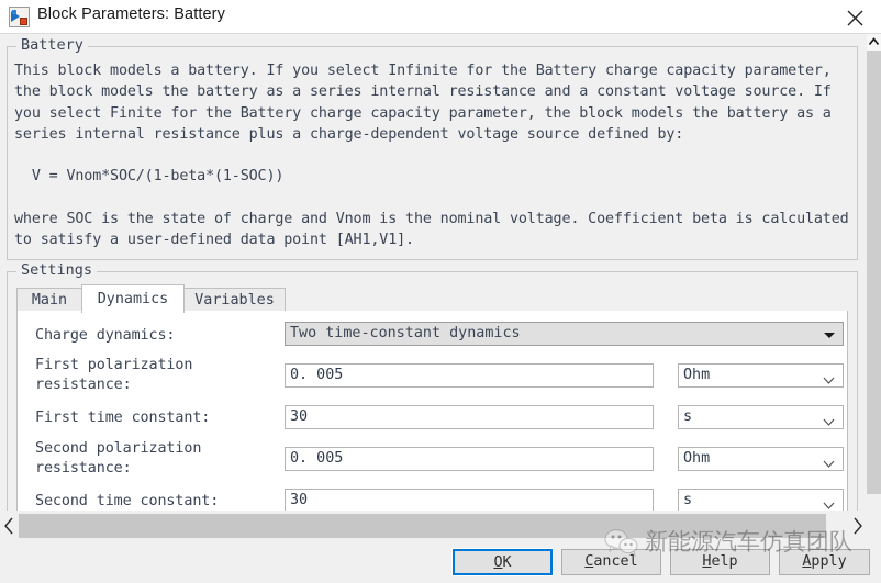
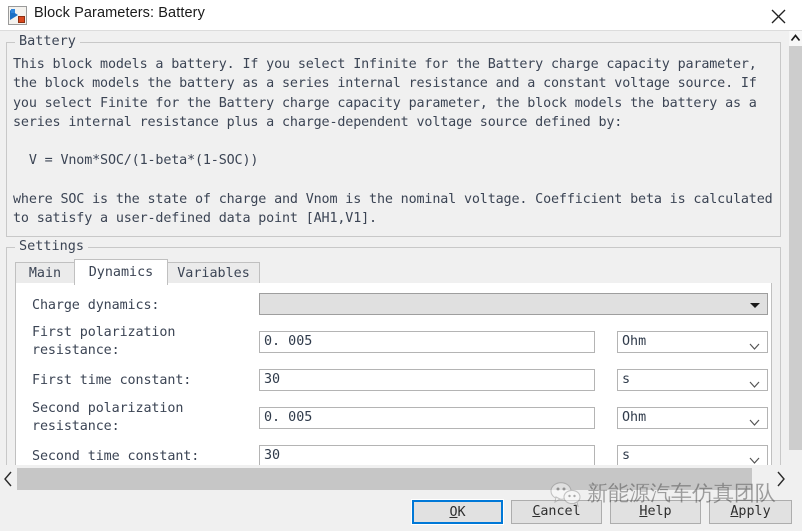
  Block Parameters: Battery
  Battery
  This block models a battery. If you select Infinite for the Battery charge capacity parameter,
  the block models the battery as a series internal resistance and a constant voltage source. If
  you select Finite for the Battery charge capacity parameter, the block models the battery as a
  series internal resistance plus a charge-dependent voltage source defined by:
  V = Vnom*SOC/(1-beta*(1-SOC))
  where SOC is the state of charge and Vnom is the nominal voltage. Coefficient beta is calculated
  to satisfy a user-defined data point [AH1,V1].
  Settings
  Main
  Dynamics
  Variables
  Charge dynamics:
- Two time-constant dynamics
  First polarization
  resistance:
  0. 005
  Ohm
  First time constant:
  30
  s
  Second polarization
  resistance:
  0. 005
  Ohm
  Second time constant:
  30
  s
  OK
  Cancel
  Help
  Apply
  新能源汽车仿真团队
